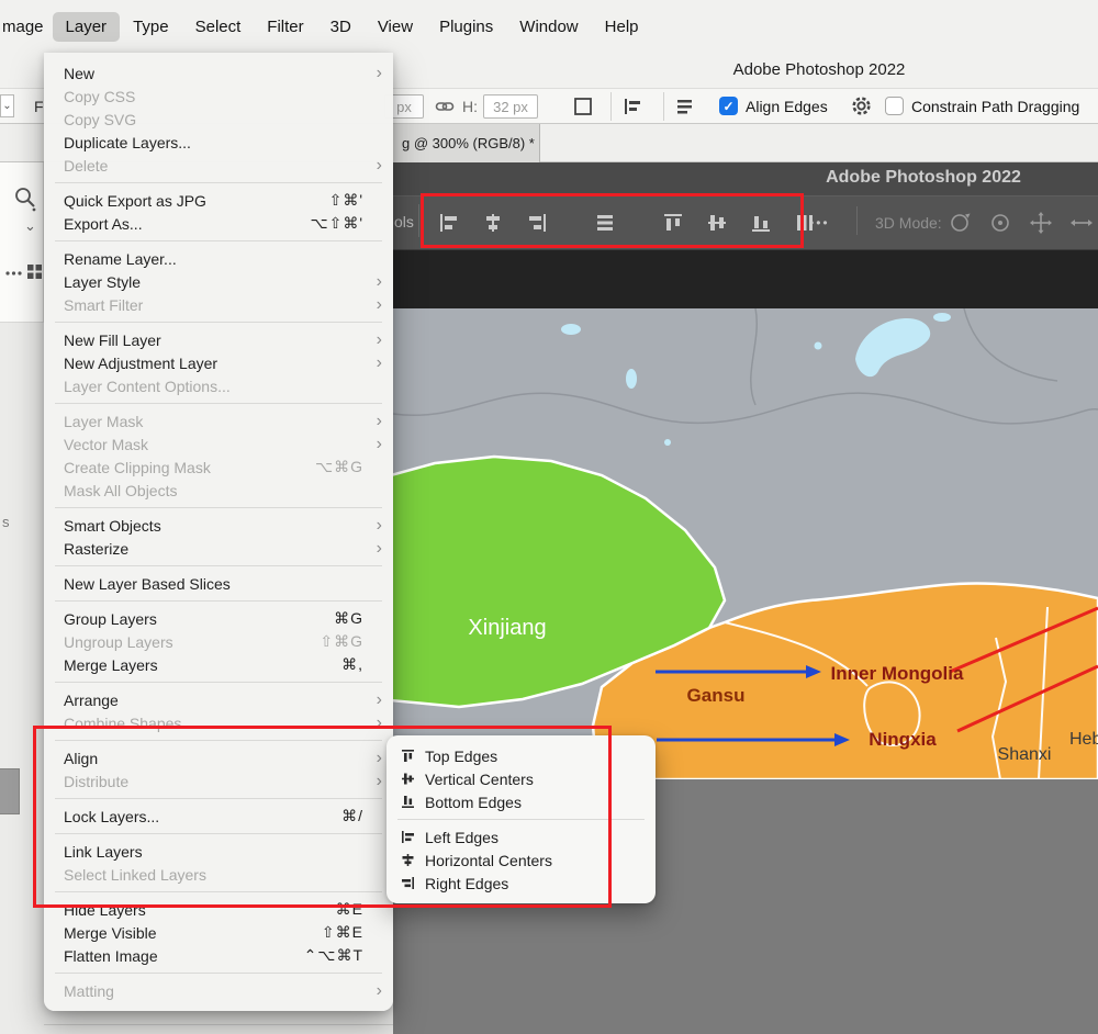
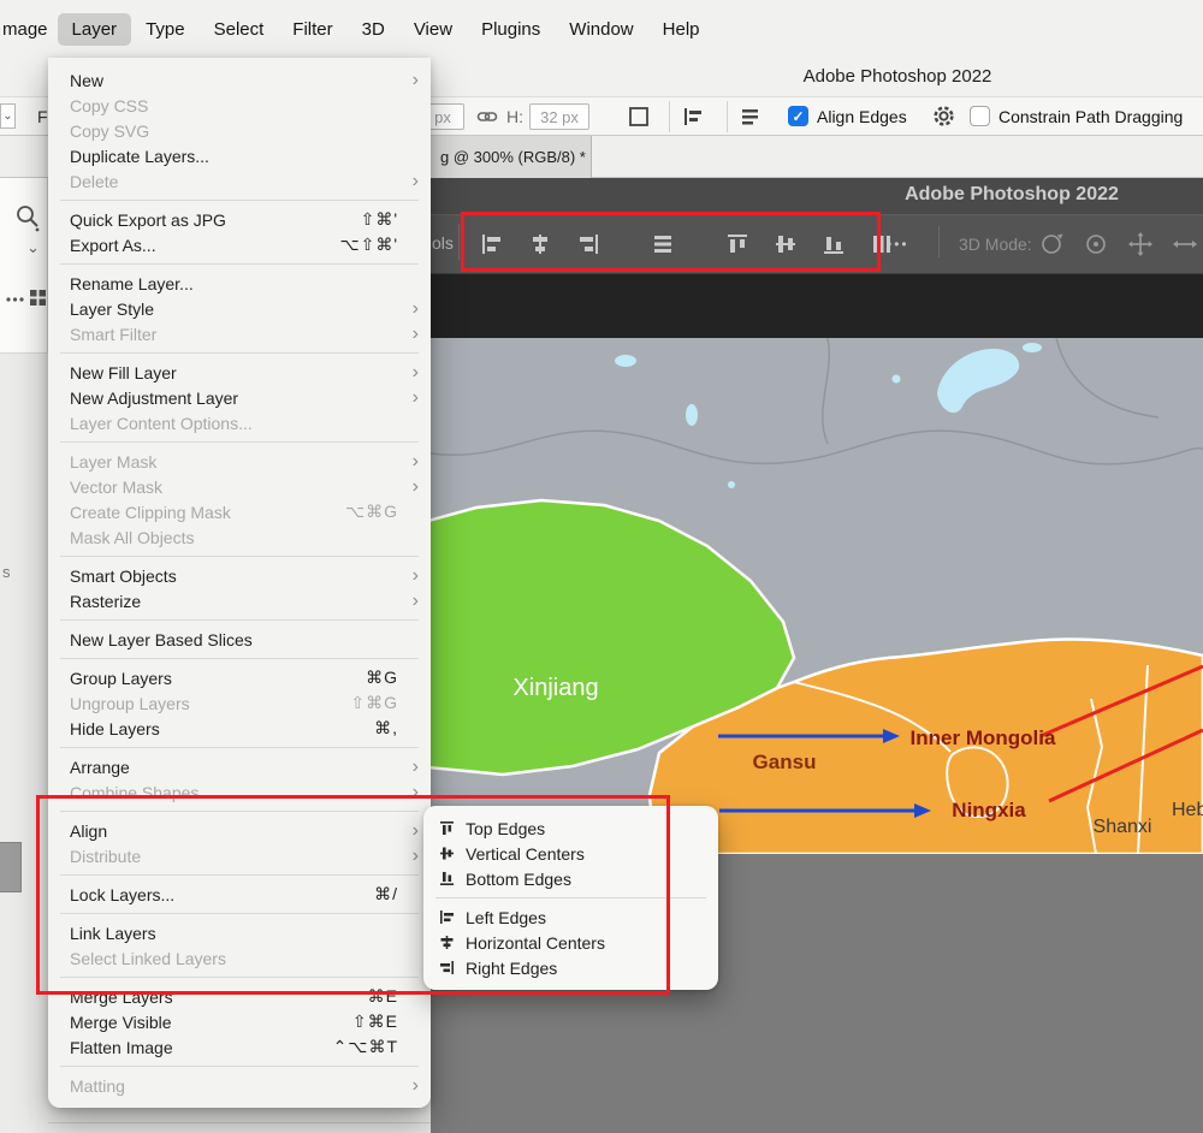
  mage
  Layer
  Type
  Select
  Filter
  3D
  View
  Plugins
  Window
  Help
  Adobe Photoshop 2022
  ⌄
  F
  px
  H:
  32 px
  ✓
  Align Edges
  Constrain Path Dragging
  g @ 300% (RGB/8) *
  ⌄
  s
  Adobe Photoshop 2022
  ols
  •••
  3D Mode:
  Xinjiang
  Gansu
  Inner Mongolia
  Ningxia
  Shanxi
  Heb
  New
  ›
  Copy CSS
  Copy SVG
  Duplicate Layers...
  Delete
  ›
  Quick Export as JPG
  ⇧⌘'
  Export As...
  ⌥⇧⌘'
  Rename Layer...
  Layer Style
  ›
  Smart Filter
  ›
  New Fill Layer
  ›
  New Adjustment Layer
  ›
  Layer Content Options...
  Layer Mask
  ›
  Vector Mask
  ›
  Create Clipping Mask
  ⌥⌘G
  Mask All Objects
  Smart Objects
  ›
  Rasterize
  ›
  New Layer Based Slices
  Group Layers
  ⌘G
  Ungroup Layers
  ⇧⌘G
- Merge Layers
+ Hide Layers
  ⌘,
  Arrange
  ›
  Combine Shapes
  ›
  Align
  ›
  Distribute
  ›
  Lock Layers...
  ⌘/
  Link Layers
  Select Linked Layers
- Hide Layers
+ Merge Layers
  ⌘E
  Merge Visible
  ⇧⌘E
  Flatten Image
  ⌃⌥⌘T
  Matting
  ›
  Top Edges
  Vertical Centers
  Bottom Edges
  Left Edges
  Horizontal Centers
  Right Edges
